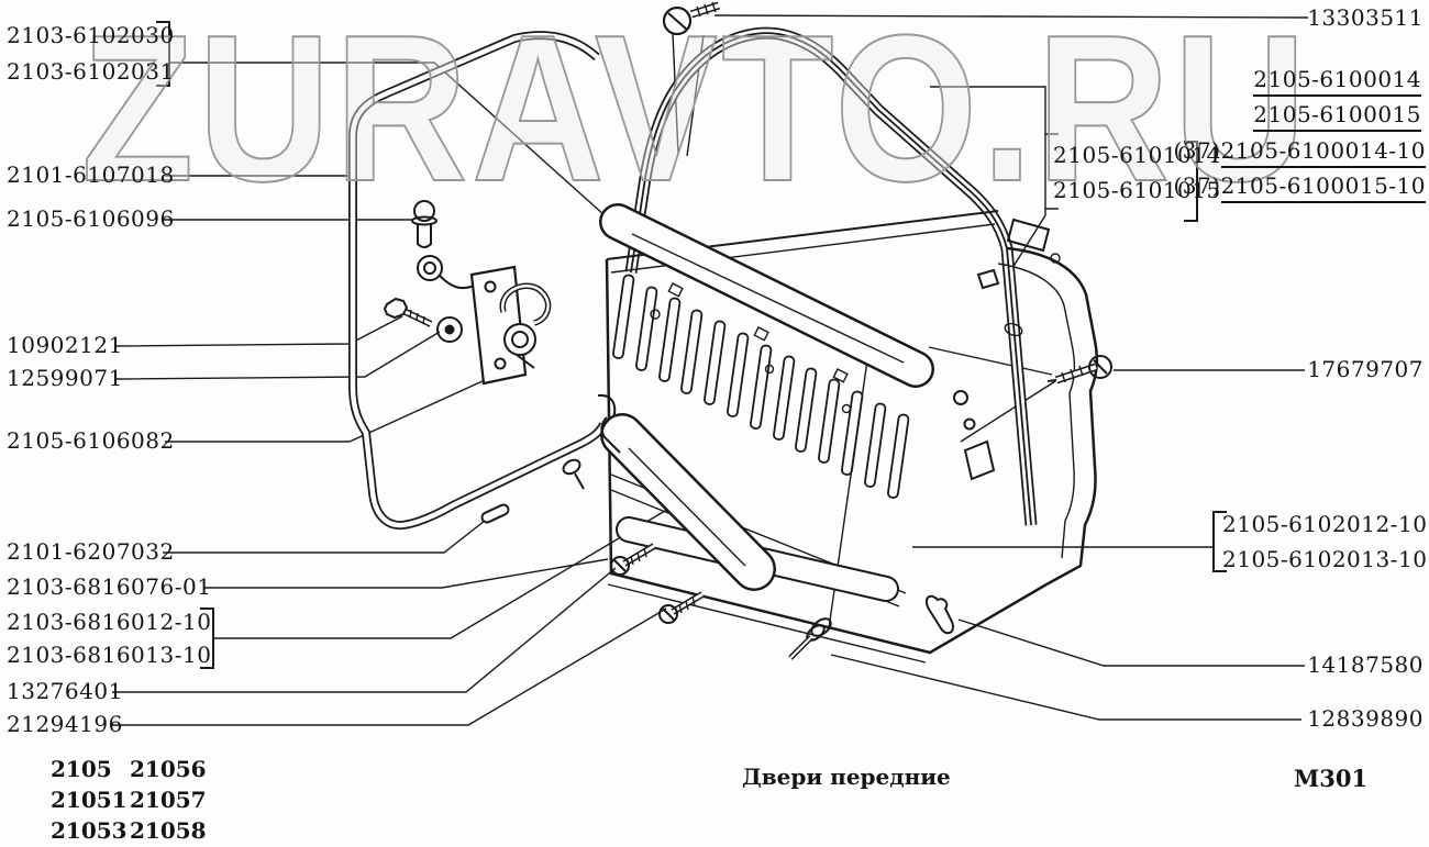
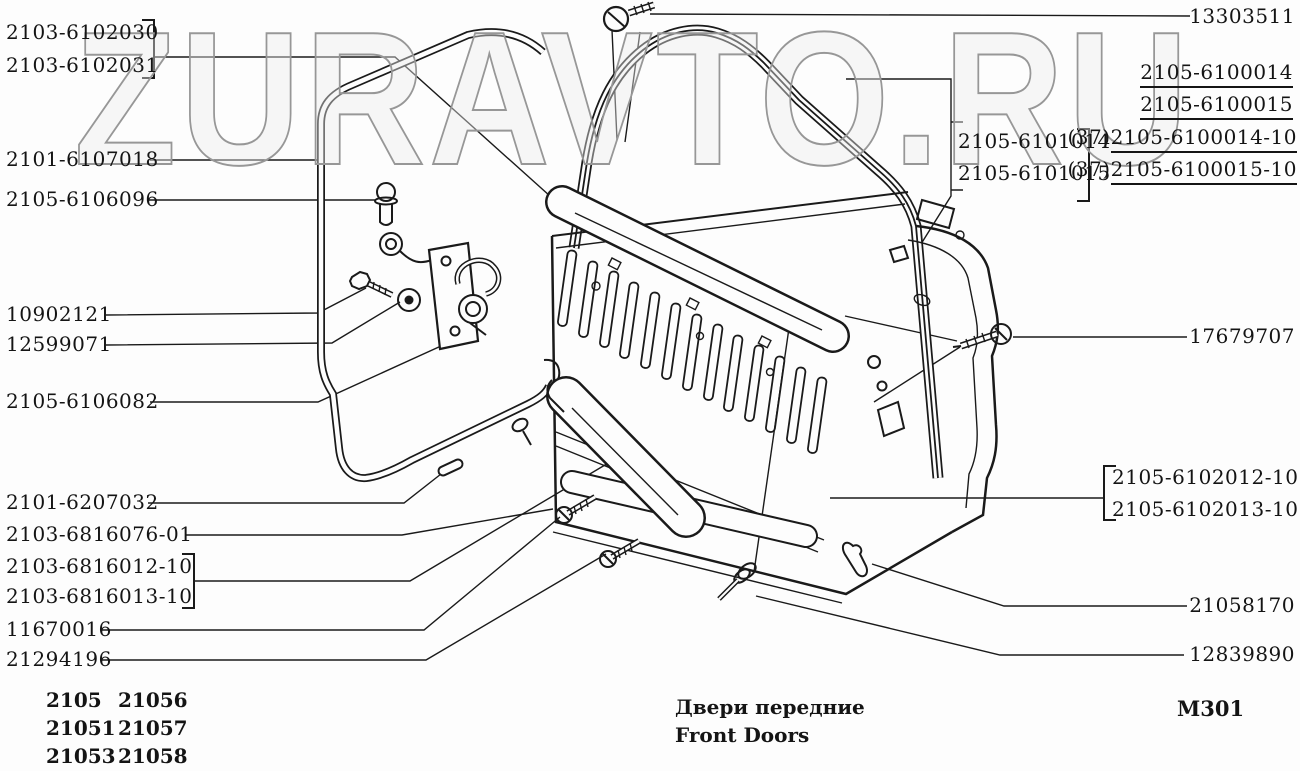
  ZURAVTO.RU
  2103-6102030
  2103-6102031
  2101-6107018
  2105-6106096
  10902121
  12599071
  2105-6106082
  2101-6207032
  2103-6816076-01
  2103-6816012-10
  2103-6816013-10
- 13276401
+ 11670016
  21294196
  13303511
  2105-6100014
  2105-6100015
  (37)2105-6100014-10
  (37)2105-6100015-10
  2105-6101014
  2105-6101015
  17679707
  2105-6102012-10
  2105-6102013-10
- 14187580
+ 21058170
  12839890
  2105
  21056
  21051
  21057
  21053
  21058
  Двери передние
+ Front Doors
  M301
